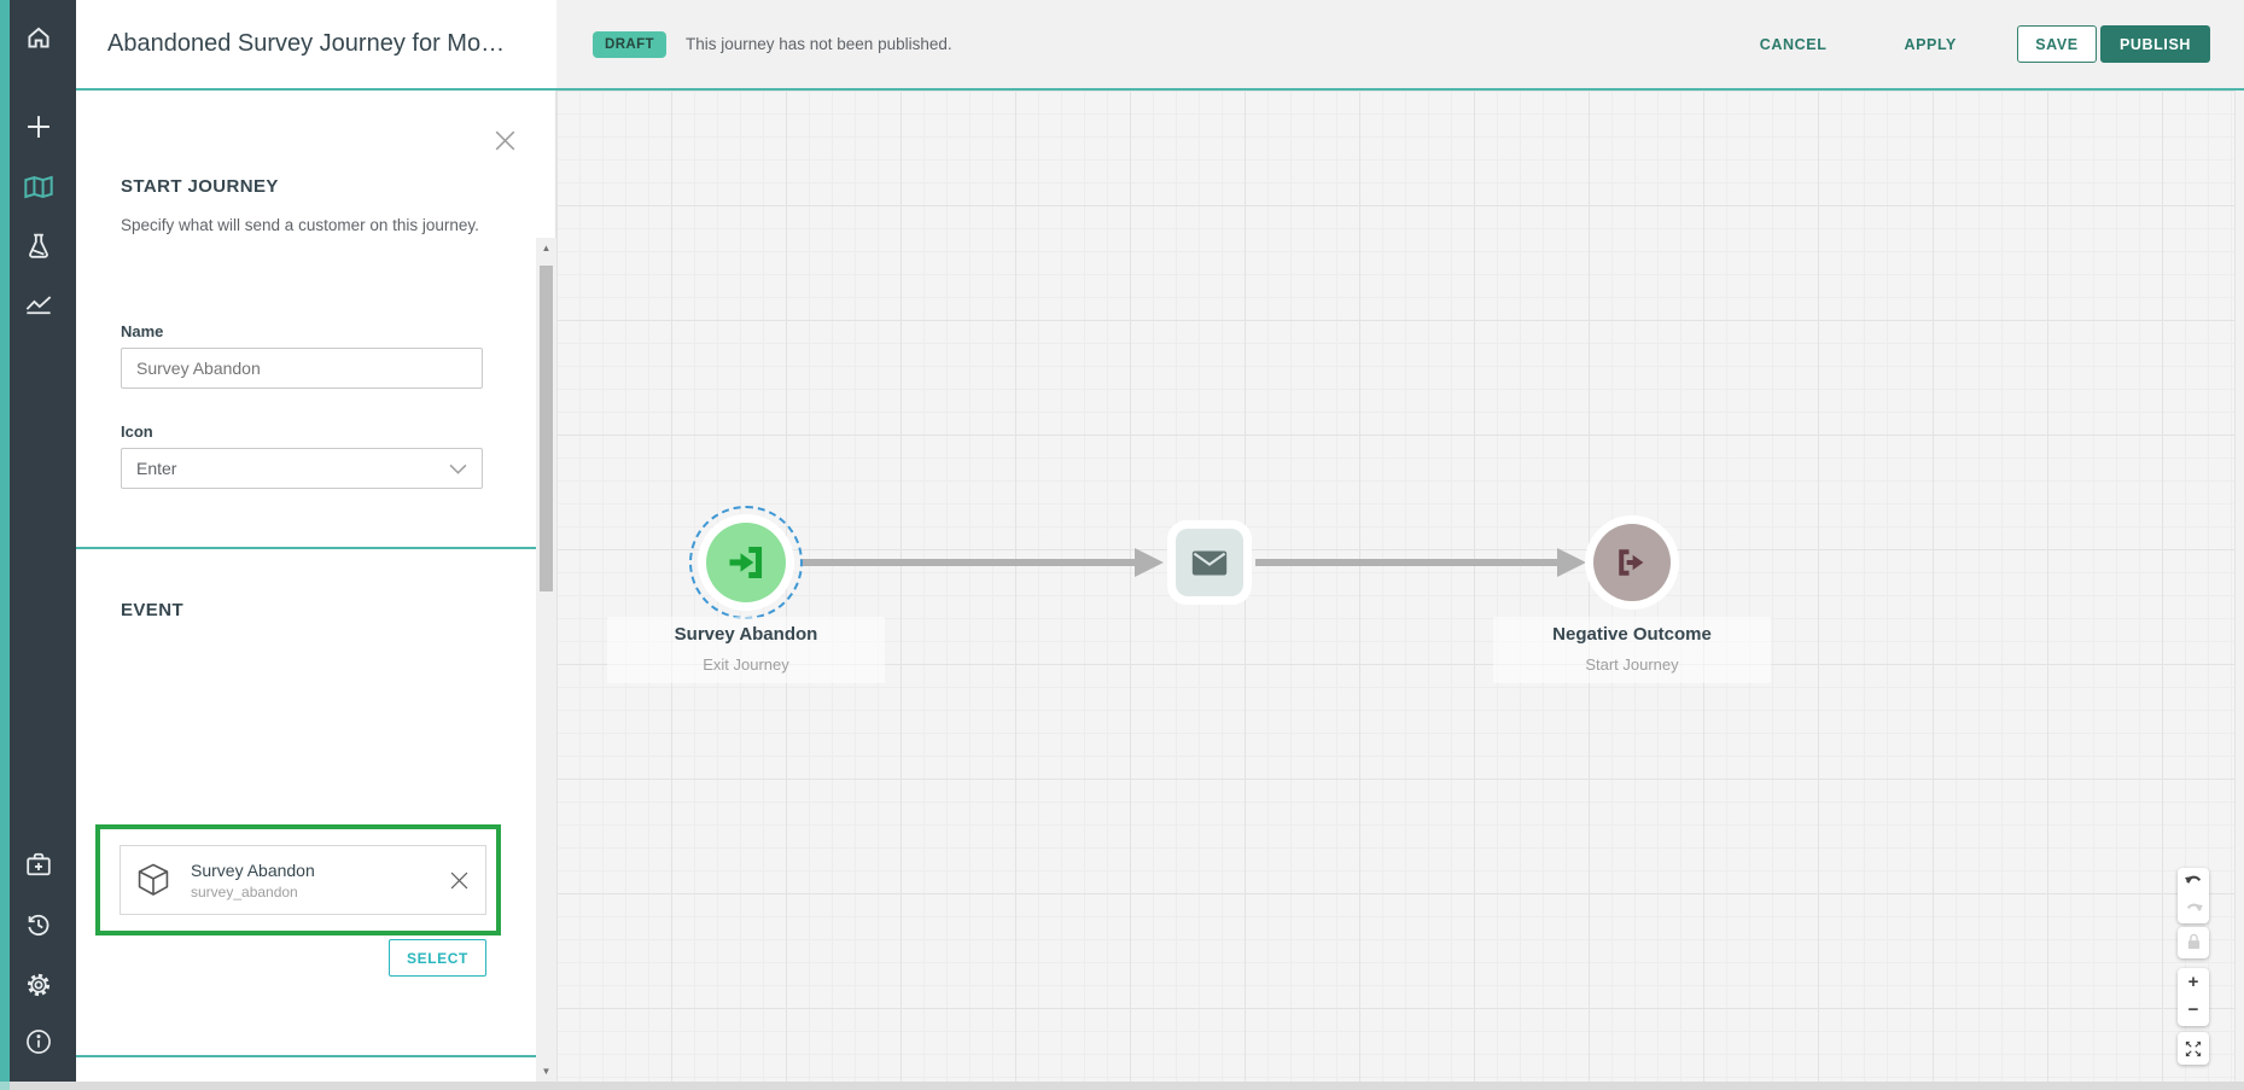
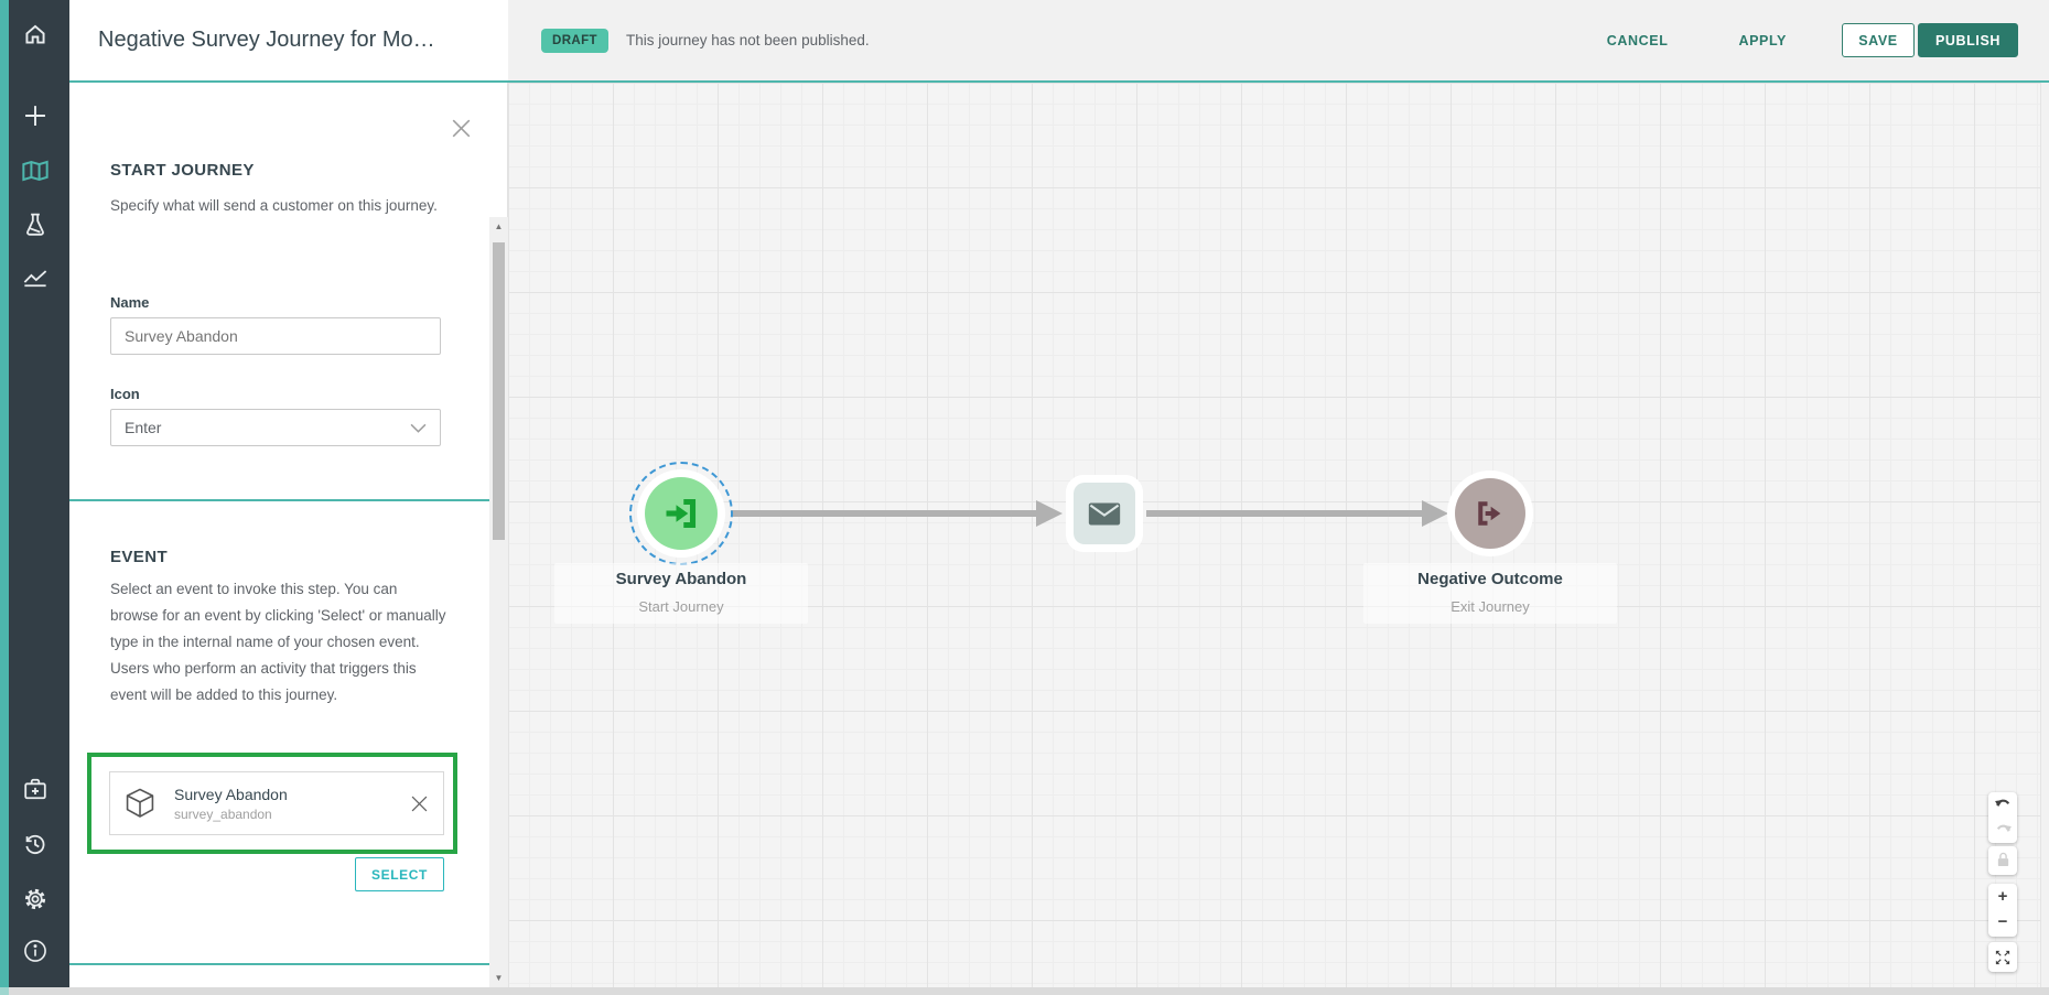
- Abandoned Survey Journey for Mo…
+ Negative Survey Journey for Mo…
  DRAFT
  This journey has not been published.
  CANCEL
  APPLY
  SAVE
  PUBLISH
  START JOURNEY
  Specify what will send a customer on this journey.
  Name
  Survey Abandon
  Icon
  Enter
  EVENT
+ Select an event to invoke this step. You can browse for an event by clicking 'Select' or manually type in the internal name of your chosen event. Users who perform an activity that triggers this event will be added to this journey.
  Survey Abandon
  survey_abandon
  SELECT
  ▲
  ▼
  Survey Abandon
- Exit Journey
+ Start Journey
  Negative Outcome
- Start Journey
+ Exit Journey
  +
  −
